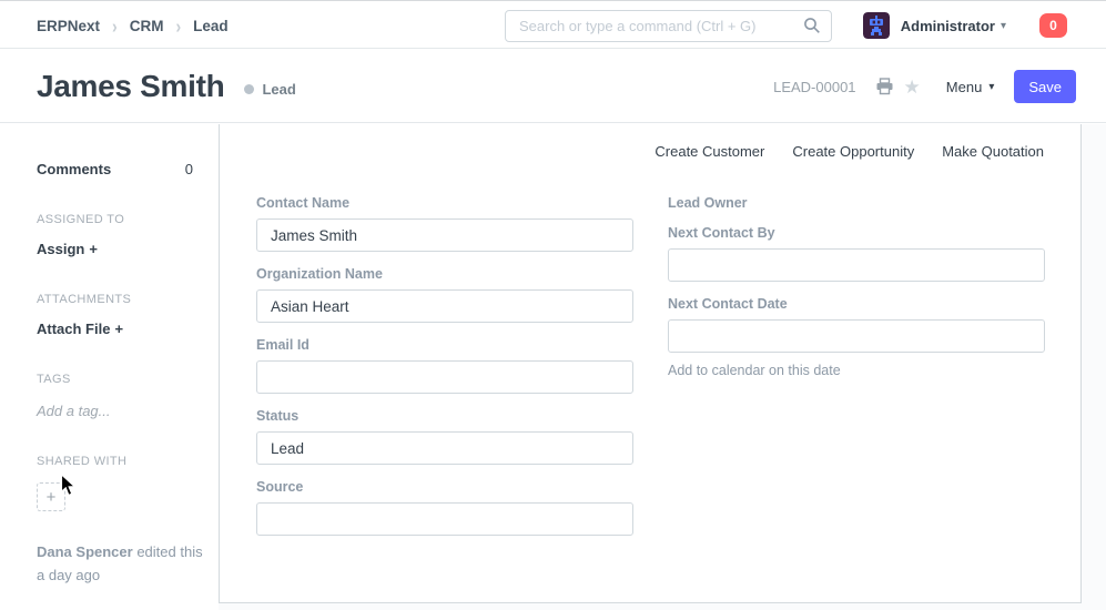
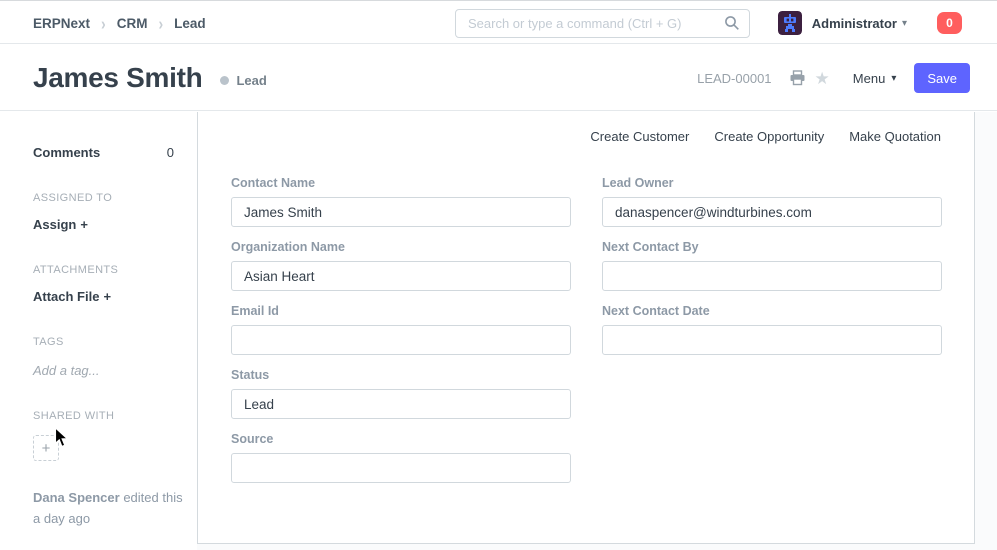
  ERPNext
  ›
  CRM
  ›
  Lead
  Search or type a command (Ctrl + G)
  Administrator
  ▾
  0
  James Smith
  Lead
  LEAD-00001
  ★
  Menu
  ▾
  Save
  Comments
  0
  ASSIGNED TO
  Assign +
  ATTACHMENTS
  Attach File +
  TAGS
  Add a tag...
  SHARED WITH
  +
  Dana Spencer edited this a day ago
  Create Customer
  Create Opportunity
  Make Quotation
  Contact Name
  James Smith
  Organization Name
  Asian Heart
  Email Id
  Status
  Lead
  Source
  Lead Owner
+ danaspencer@windturbines.com
  Next Contact By
  Next Contact Date
- Add to calendar on this date
